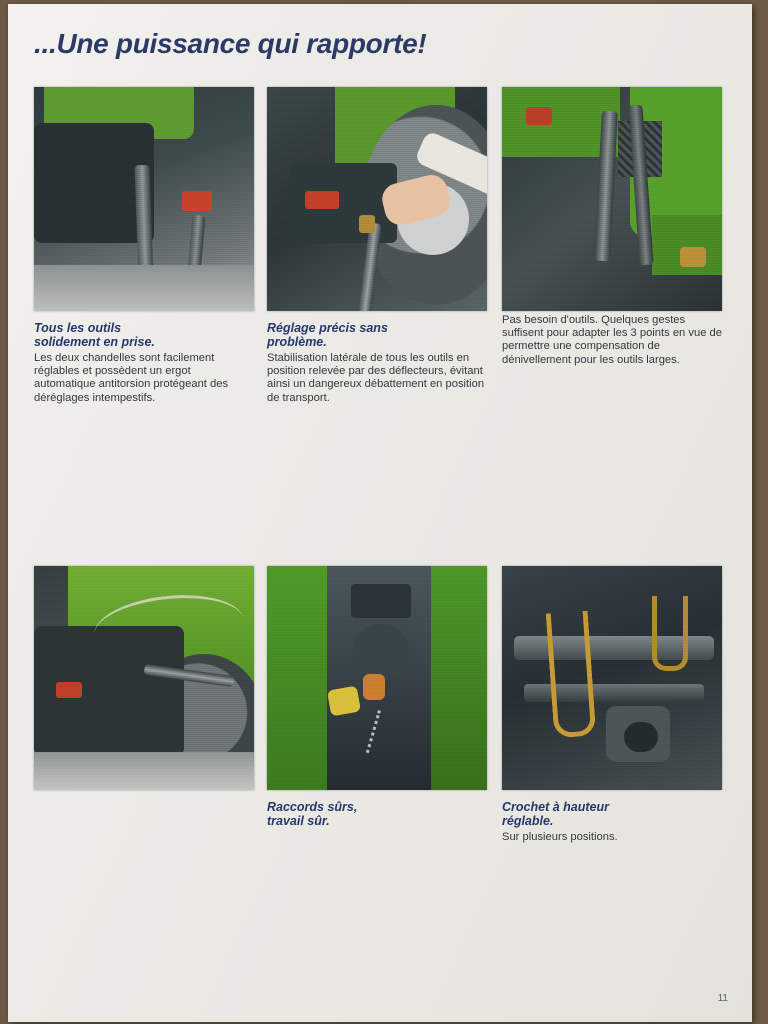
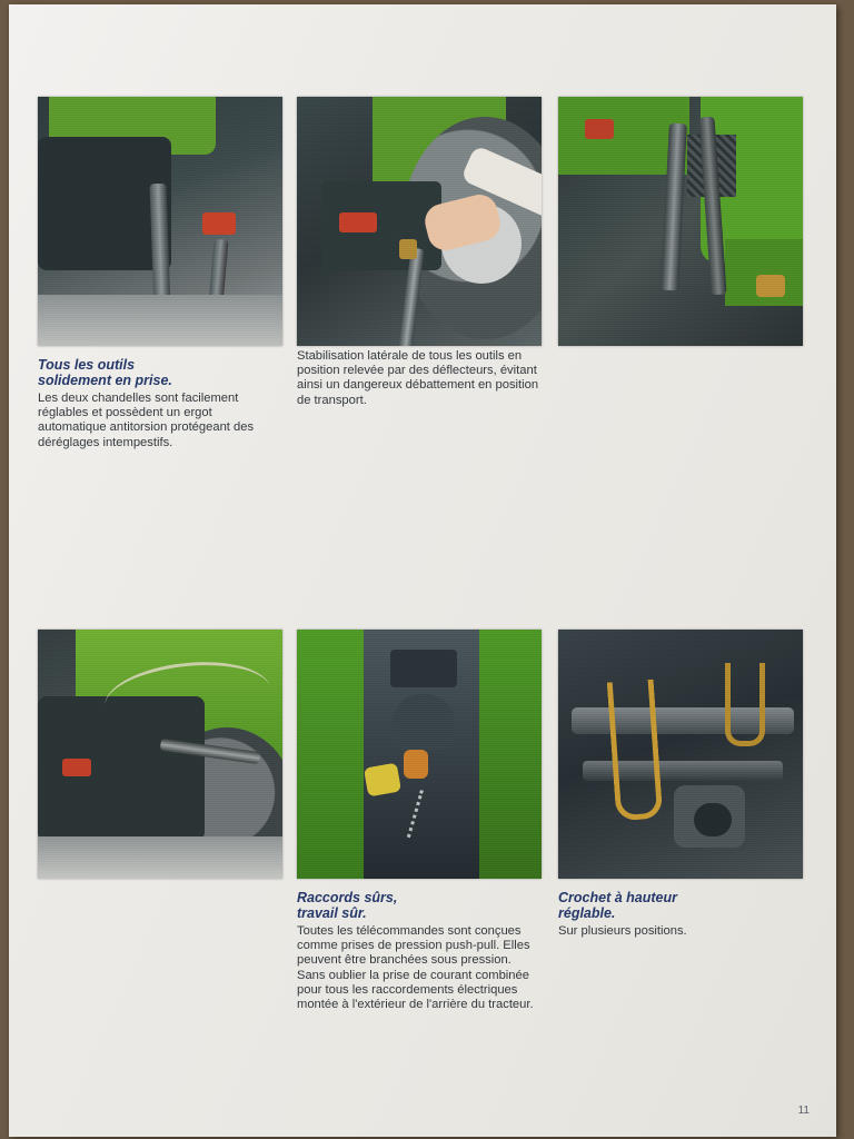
- ...Une puissance qui rapporte!
  Tous les outils
  solidement en prise.
  Les deux chandelles sont facilement réglables et possèdent un ergot automatique antitorsion protégeant des déréglages intempestifs.
- Réglage précis sans
- problème.
  Stabilisation latérale de tous les outils en position relevée par des déflecteurs, évitant ainsi un dangereux débattement en position de transport.
- Pas besoin d'outils. Quelques gestes suffisent pour adapter les 3 points en vue de permettre une compensation de dénivellement pour les outils larges.
  Raccords sûrs,
  travail sûr.
+ Toutes les télécommandes sont conçues comme prises de pression push-pull. Elles peuvent être branchées sous pression. Sans oublier la prise de courant combinée pour tous les raccordements électriques montée à l'extérieur de l'arrière du tracteur.
  Crochet à hauteur
  réglable.
  Sur plusieurs positions.
  11
